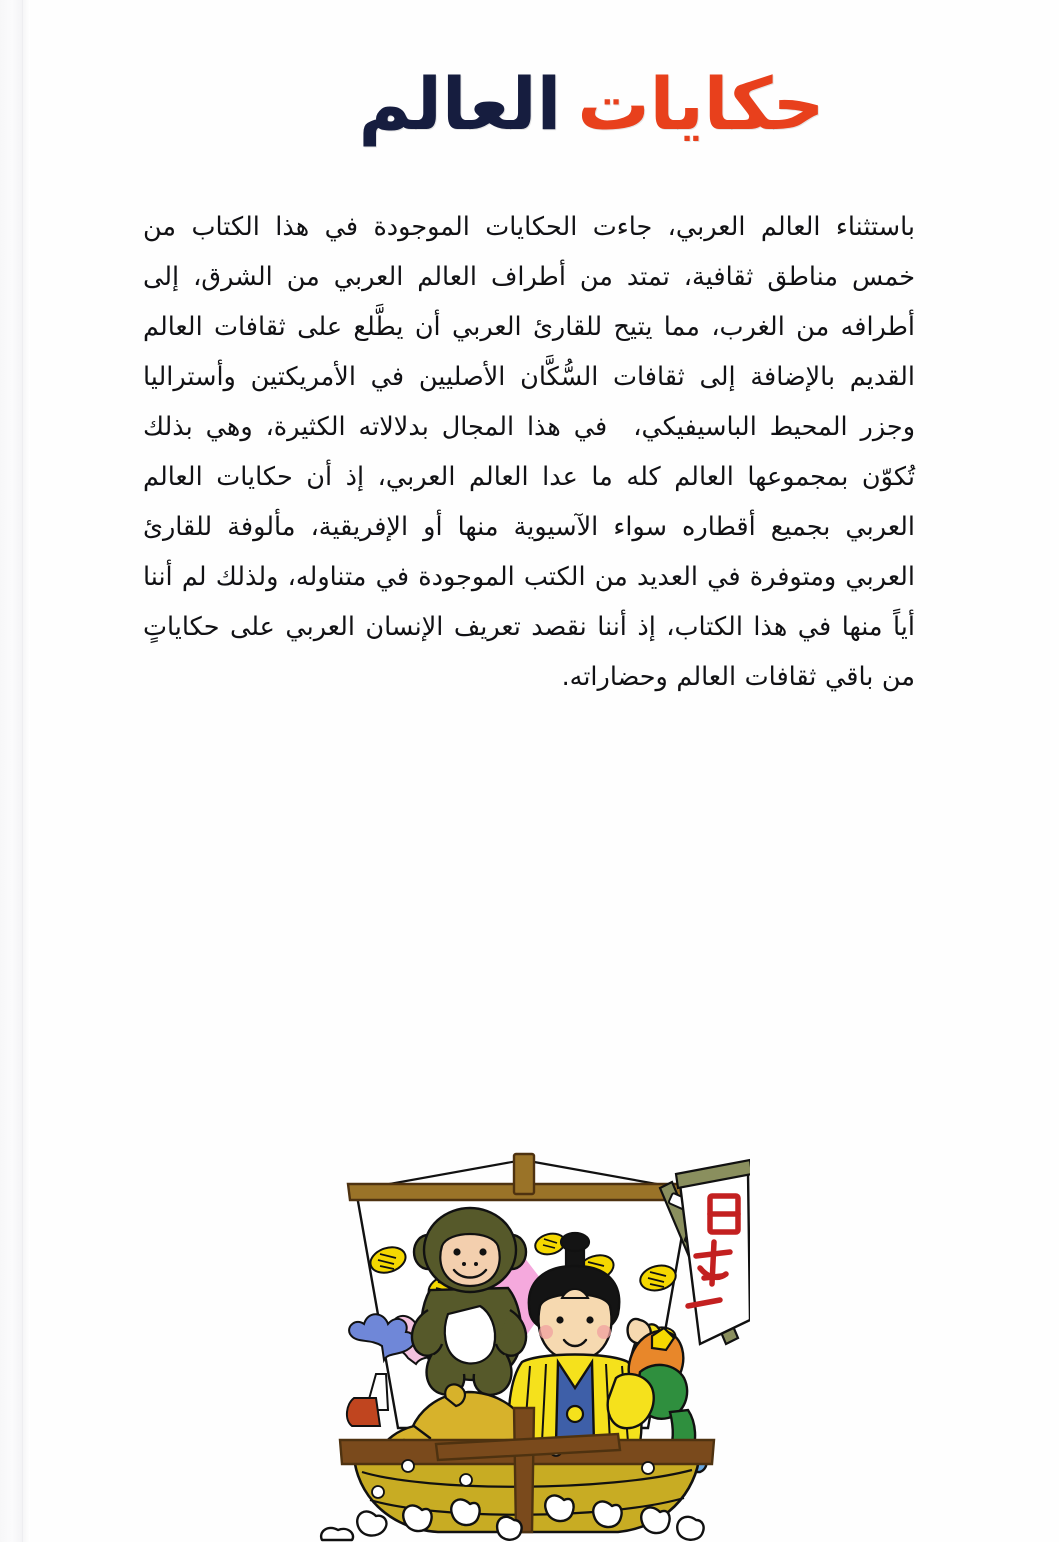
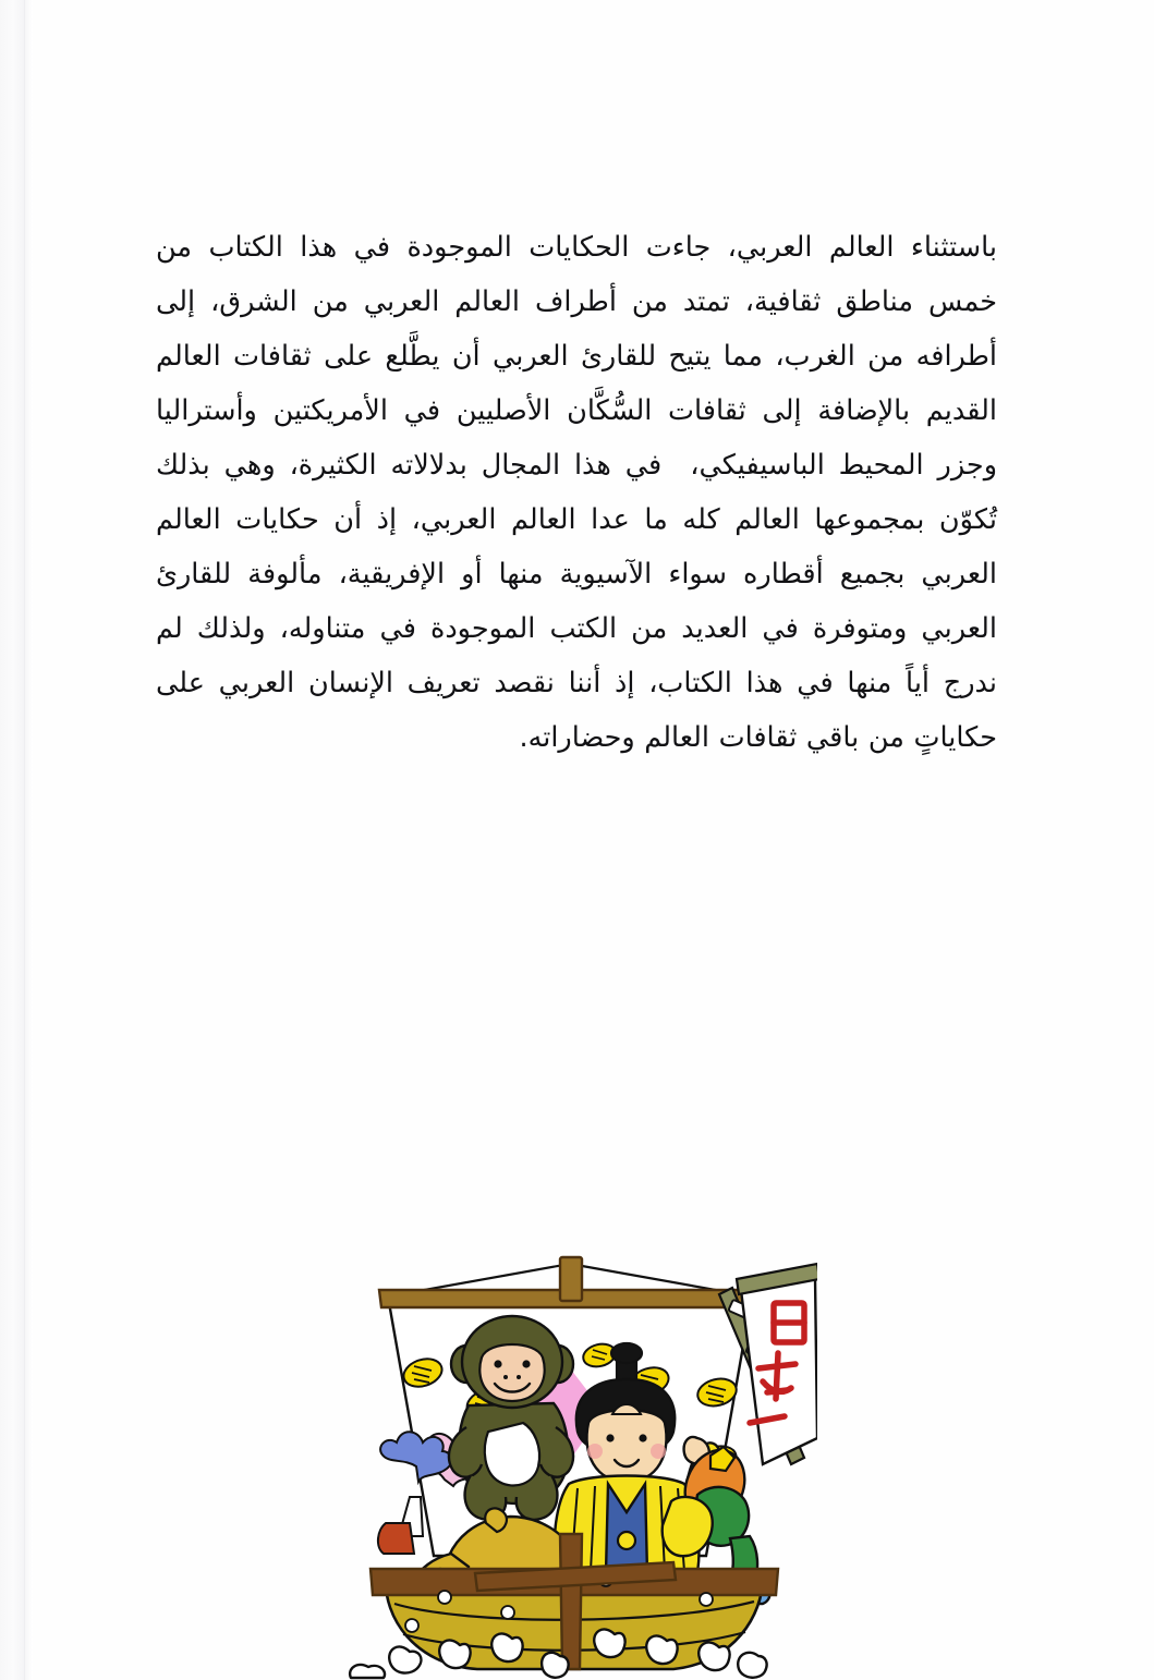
- حكاياتالعالم
- باستثناء العالم العربي، جاءت الحكايات الموجودة في هذا الكتاب من خمس مناطق ثقافية، تمتد من أطراف العالم العربي من الشرق، إلى أطرافه من الغرب، مما يتيح للقارئ العربي أن يطَّلع على ثقافات العالم القديم بالإضافة إلى ثقافات السُّكَّان الأصليين في الأمريكتين وأستراليا وجزر المحيط الباسيفيكي،في هذا المجال بدلالاته الكثيرة، وهي بذلك تُكوّن بمجموعها العالم كله ما عدا العالم العربي، إذ أن حكايات العالم العربي بجميع أقطاره سواء الآسيوية منها أو الإفريقية، مألوفة للقارئ العربي ومتوفرة في العديد من الكتب الموجودة في متناوله، ولذلك لم أننا أياً منها في هذا الكتاب، إذ أننا نقصد تعريف الإنسان العربي على حكاياتٍ من باقي ثقافات العالم وحضاراته.
+ باستثناء العالم العربي، جاءت الحكايات الموجودة في هذا الكتاب من خمس مناطق ثقافية، تمتد من أطراف العالم العربي من الشرق، إلى أطرافه من الغرب، مما يتيح للقارئ العربي أن يطَّلع على ثقافات العالم القديم بالإضافة إلى ثقافات السُّكَّان الأصليين في الأمريكتين وأستراليا وجزر المحيط الباسيفيكي،في هذا المجال بدلالاته الكثيرة، وهي بذلك تُكوّن بمجموعها العالم كله ما عدا العالم العربي، إذ أن حكايات العالم العربي بجميع أقطاره سواء الآسيوية منها أو الإفريقية، مألوفة للقارئ العربي ومتوفرة في العديد من الكتب الموجودة في متناوله، ولذلك لم ندرج أياً منها في هذا الكتاب، إذ أننا نقصد تعريف الإنسان العربي على حكاياتٍ من باقي ثقافات العالم وحضاراته.
